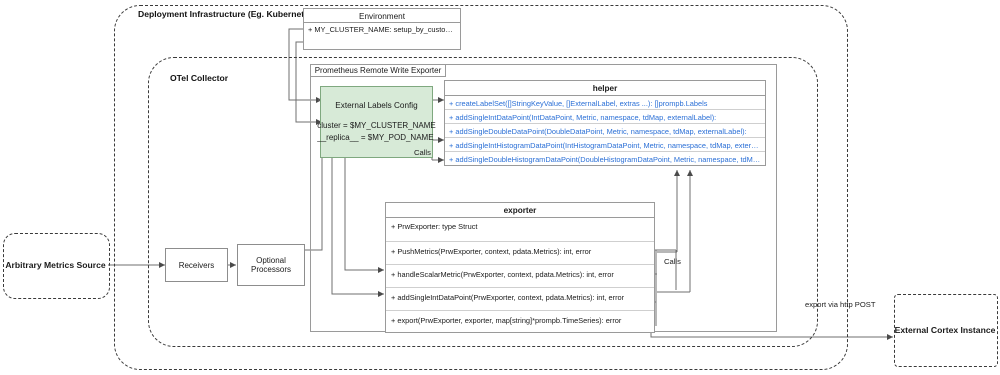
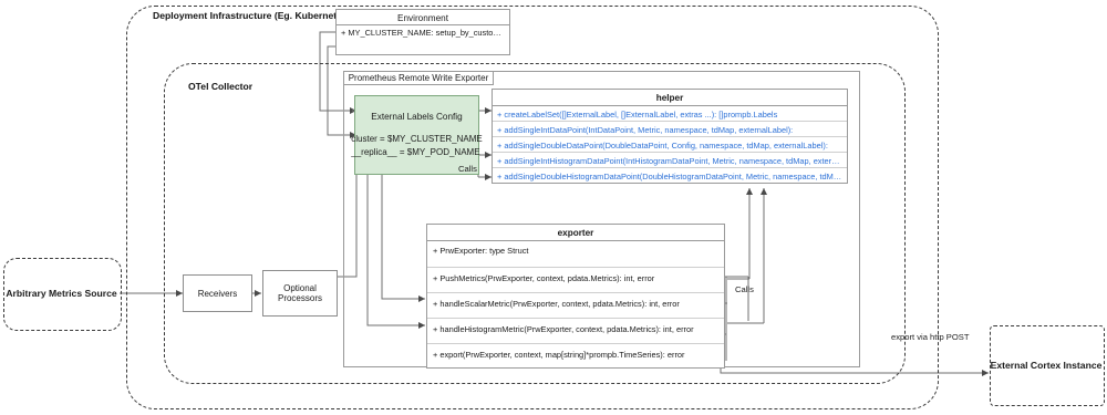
  Deployment Infrastructure (Eg. Kuberne
  OTel Collector
  Arbitrary Metrics Source
  External Cortex Instance
  Environment
  + MY_CLUSTER_NAME: setup_by_customer
  Prometheus Remote Write Exporter
  External Labels Config
  cluster = $MY_CLUSTER_NAME
  __replica__ = $MY_POD_NAME
  helper
- + createLabelSet([]StringKeyValue, []ExternalLabel, extras ...): []prompb.Labels
+ + createLabelSet([]ExternalLabel, []ExternalLabel, extras ...): []prompb.Labels
  + addSingleIntDataPoint(IntDataPoint, Metric, namespace, tdMap, externalLabel):
- + addSingleDoubleDataPoint(DoubleDataPoint, Metric, namespace, tdMap, externalLabel):
+ + addSingleDoubleDataPoint(DoubleDataPoint, Config, namespace, tdMap, externalLabel):
  + addSingleIntHistogramDataPoint(IntHistogramDataPoint, Metric, namespace, tdMap, externalL
  + addSingleDoubleHistogramDataPoint(DoubleHistogramDataPoint, Metric, namespace, tdMap,
  exporter
  + PrwExporter: type Struct
  + PushMetrics(PrwExporter, context, pdata.Metrics): int, error
  + handleScalarMetric(PrwExporter, context, pdata.Metrics): int, error
- + addSingleIntDataPoint(PrwExporter, context, pdata.Metrics): int, error
+ + handleHistogramMetric(PrwExporter, context, pdata.Metrics): int, error
- + export(PrwExporter, exporter, map[string]*prompb.TimeSeries): error
+ + export(PrwExporter, context, map[string]*prompb.TimeSeries): error
  Receivers
  Optional Processors
  Calls
  Calls
  export via http POST
